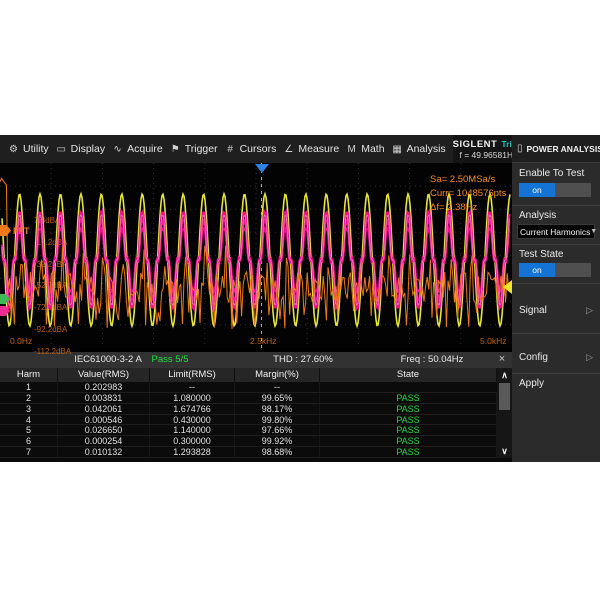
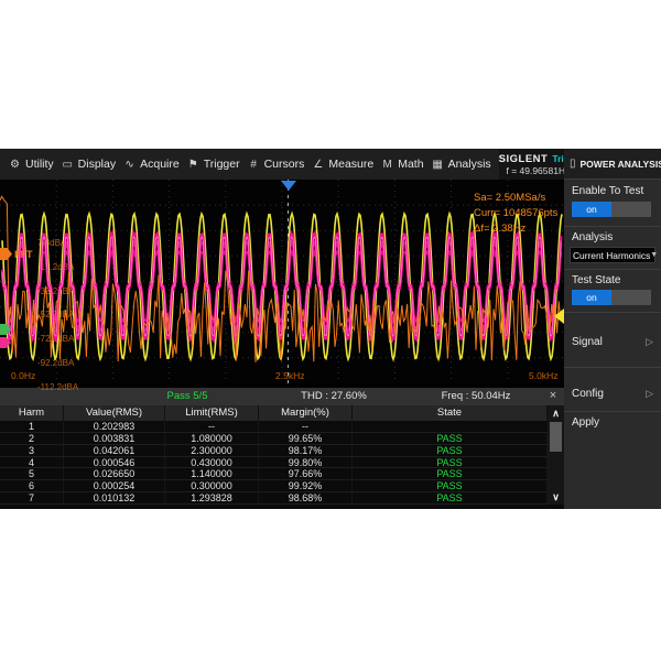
  ⚙
  Utility
  ▭
  Display
  ∿
  Acquire
  ⚑
  Trigger
  #
  Cursors
  ∠
  Measure
  M
  Math
  ▦
  Analysis
  SIGLENT
  f = 49.96581H
  -72.dBA
  -92.2dBA
  -112.2dBA
  Sa= 2.50MSa/s
  Curr= 1048576pts
  Δf= 2.38Hz
  0.0Hz
  2.5kHz
  5.0kHz
  FFT
- IEC61000-3-2 A
  Pass 5/5
  THD : 27.60%
  Freq : 50.04Hz
  ×
  Harm
  Value(RMS)
  Limit(RMS)
  Margin(%)
  State
  1
  0.202983
  --
  --
  2
  0.003831
  1.080000
  99.65%
  PASS
  3
  0.042061
- 1.674766
+ 2.300000
  98.17%
  PASS
  4
  0.000546
  0.430000
  99.80%
  PASS
  5
  0.026650
  1.140000
  97.66%
  PASS
  6
  0.000254
  0.300000
  99.92%
  PASS
  7
  0.010132
  1.293828
  98.68%
  PASS
  ∧
  ∨
  ▯
  POWER ANALYSI
  Enable To Test
  on
  Analysis
  Current Harmonics
  Test State
  on
  Signal
  ▷
  Config
  ▷
  Apply
